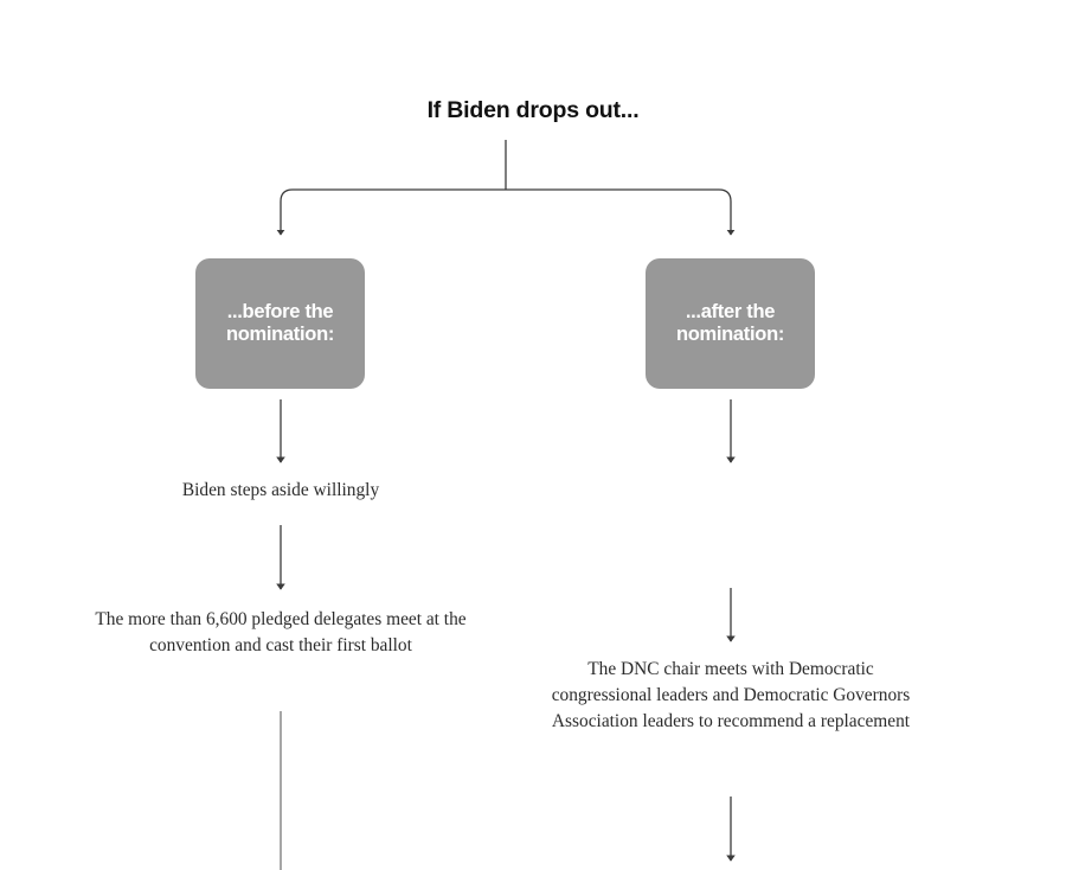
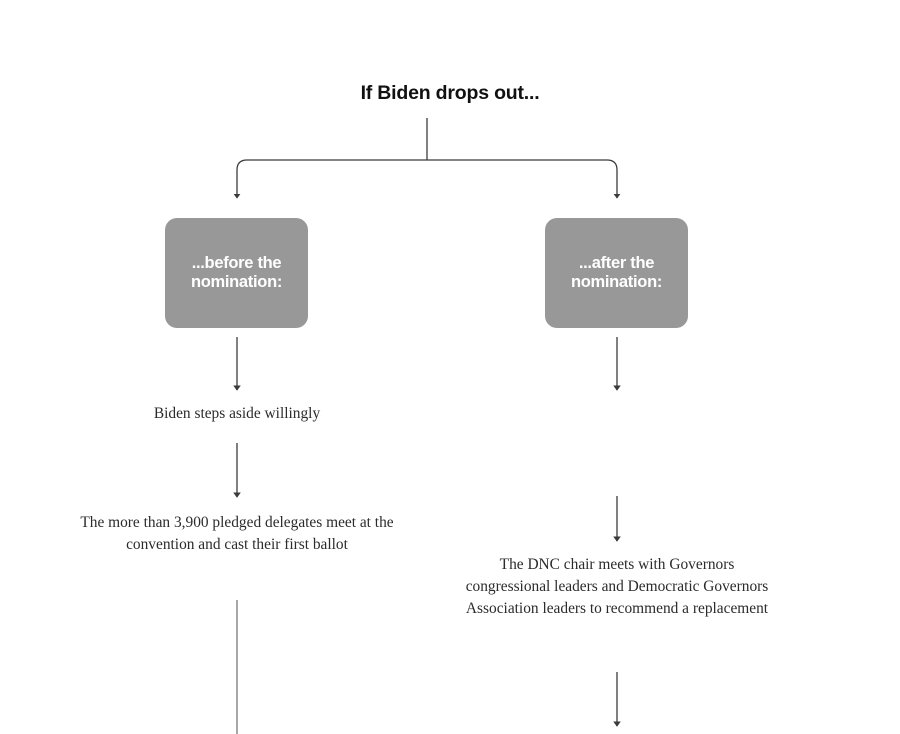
  If Biden drops out...
  ...before the nomination:
  Biden steps aside willingly
- The more than 6,600 pledged delegates meet at the convention and cast their first ballot
+ The more than 3,900 pledged delegates meet at the convention and cast their first ballot
  ...after the nomination:
- The DNC chair meets with Democratic congressional leaders and Democratic Governors Association leaders to recommend a replacement
+ The DNC chair meets with Governors congressional leaders and Democratic Governors Association leaders to recommend a replacement
